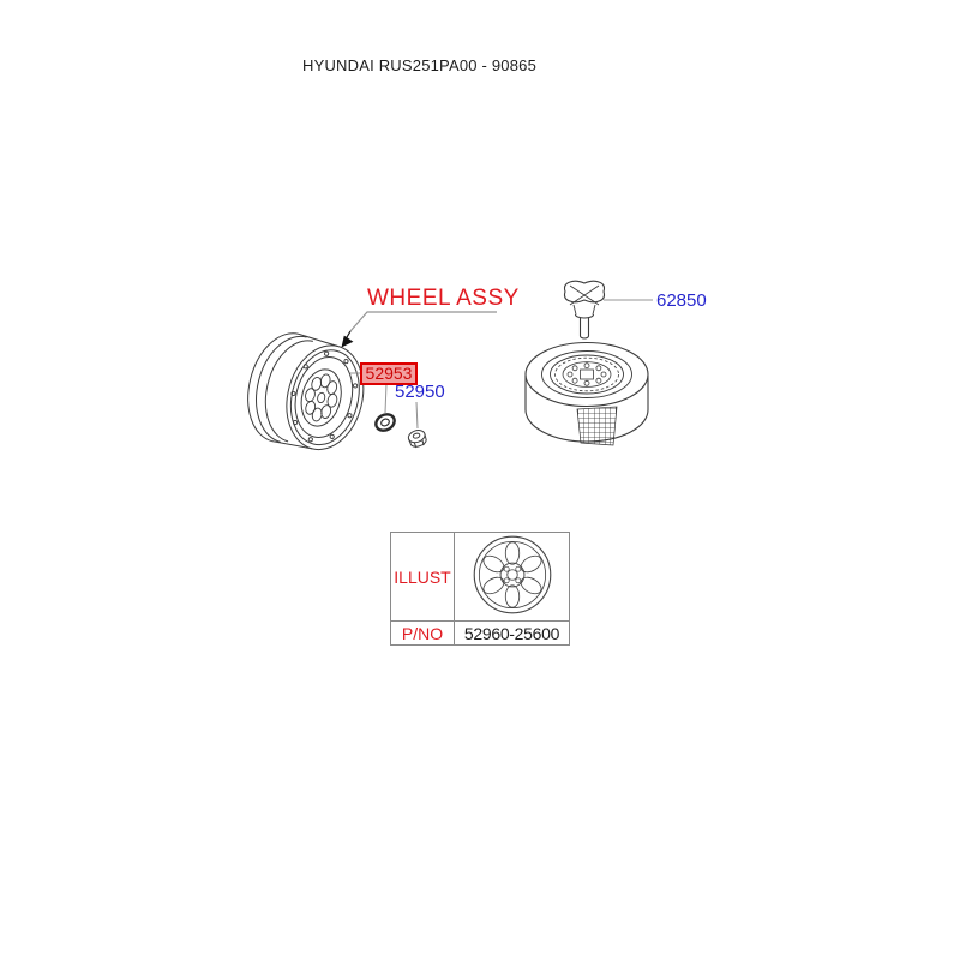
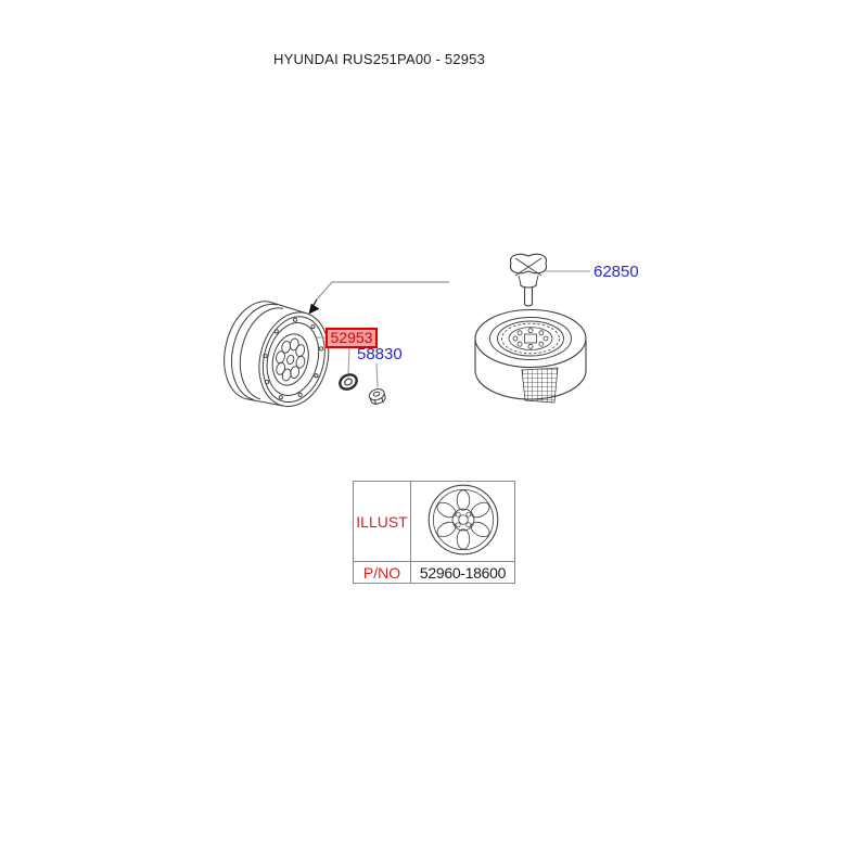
- HYUNDAI RUS251PA00 - 90865
+ HYUNDAI RUS251PA00 - 52953
- WHEEL ASSY
  52953
- 52950
+ 58830
  62850
  ILLUST
- P/NO	52960-25600
+ P/NO	52960-18600
